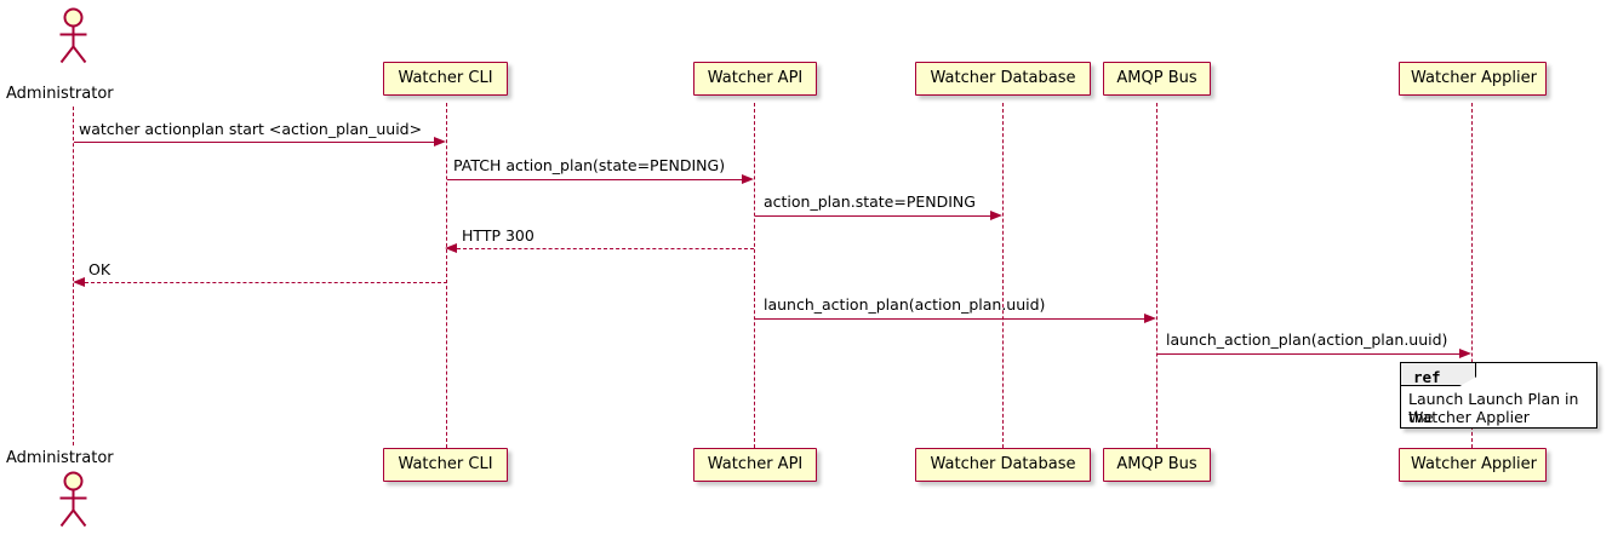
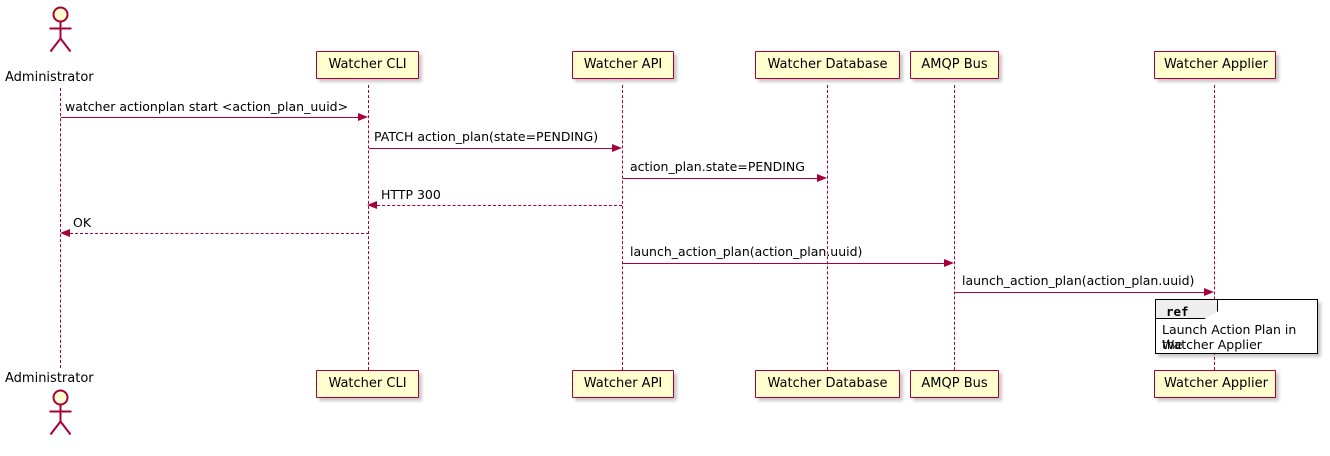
  Administrator
  Watcher CLI
  Watcher API
  Watcher Database
  AMQP Bus
  Watcher Applier
  watcher actionplan start <action_plan_uuid>
  PATCH action_plan(state=PENDING)
  action_plan.state=PENDING
  HTTP 300
  OK
  launch_action_plan(action_plan.uuid)
  launch_action_plan(action_plan.uuid)
  ref
- Launch Launch Plan in the
+ Launch Action Plan in the
  Watcher Applier
  Watcher CLI
  Watcher API
  Watcher Database
  AMQP Bus
  Watcher Applier
  Administrator
